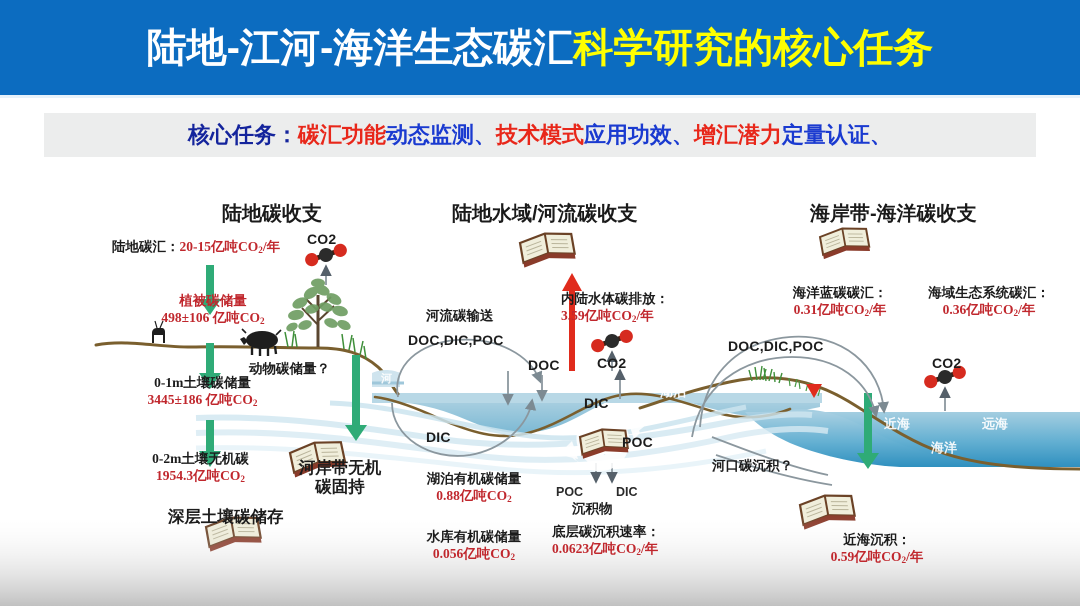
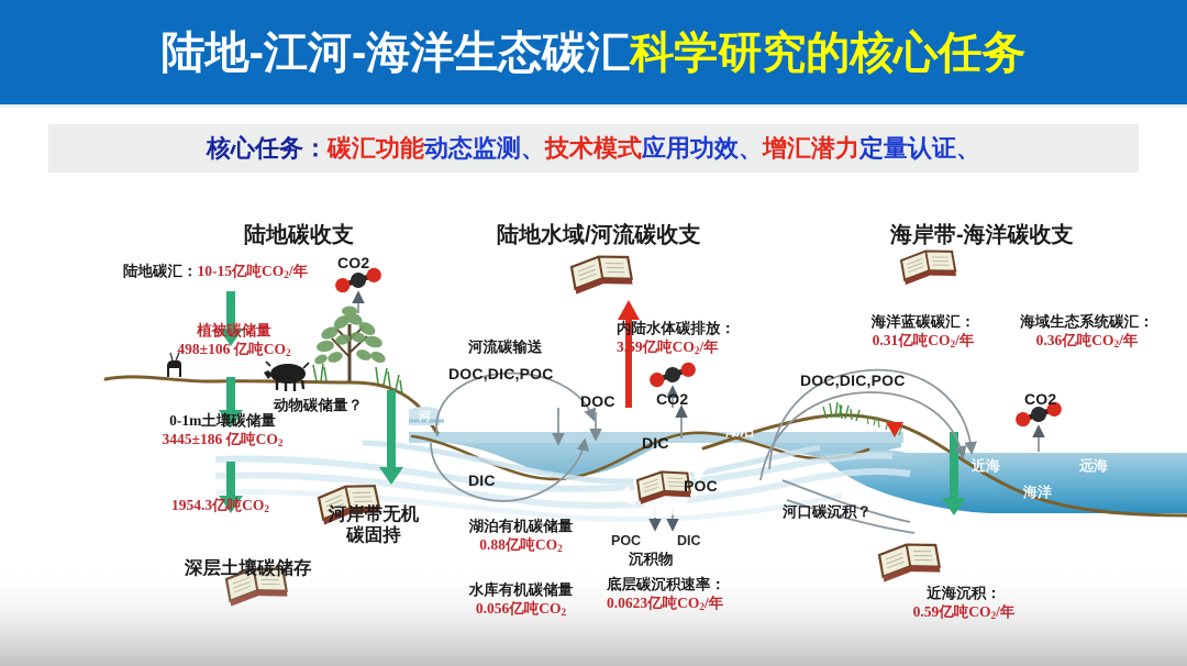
  陆地-江河-海洋生态碳汇科学研究的核心任务
  核心任务：碳汇功能动态监测、技术模式应用功效、增汇潜力定量认证、
  陆地碳收支
  陆地水域/河流碳收支
  海岸带-海洋碳收支
- 陆地碳汇：20-15亿吨CO2/年
+ 陆地碳汇：10-15亿吨CO2/年
  植被碳储量
  498±106 亿吨CO2
  0-1m土壤碳储量
  3445±186 亿吨CO2
- 0-2m土壤无机碳
  1954.3亿吨CO2
  深层土壤碳储存
  动物碳储量？
  河岸带无机
  碳固持
  CO2
  河流碳输送
  DOC,DIC,POC
  内陆水体碳排放：
  3.59亿吨CO2/年
  DOC
  DIC
  DIC
  POC
  POC
  DIC
  沉积物
  湖泊
  河
  CO2
  湖泊有机碳储量
  0.88亿吨CO2
  水库有机碳储量
  0.056亿吨CO2
  底层碳沉积速率：
  0.0623亿吨CO2/年
  海洋蓝碳碳汇：
  0.31亿吨CO2/年
  海域生态系统碳汇：
  0.36亿吨CO2/年
  DOC,DIC,POC
  河口碳沉积？
  近海沉积：
  0.59亿吨CO2/年
  近海
  远海
  海洋
  CO2
